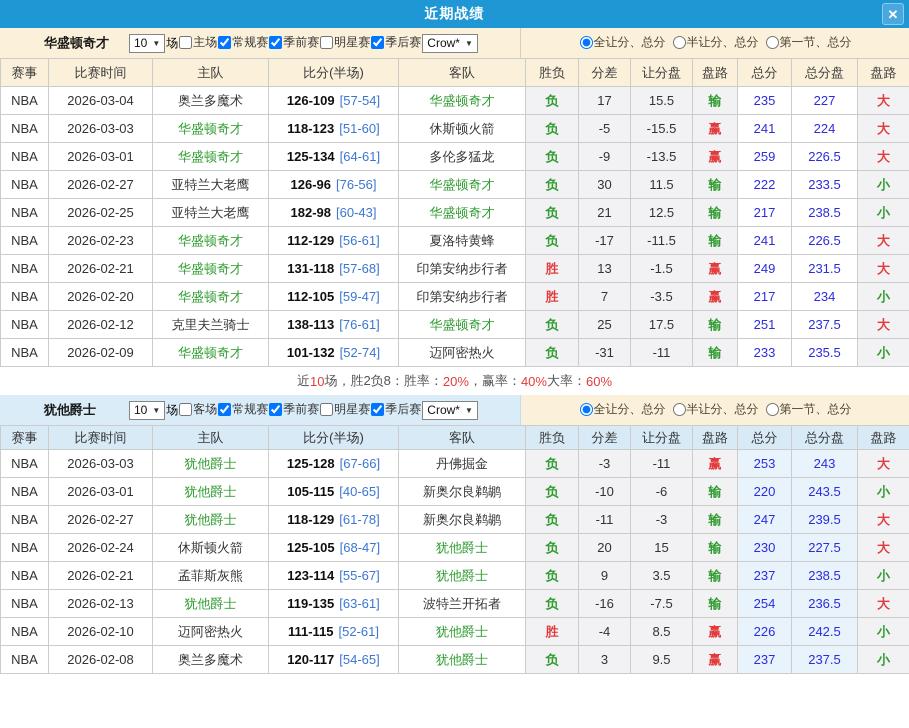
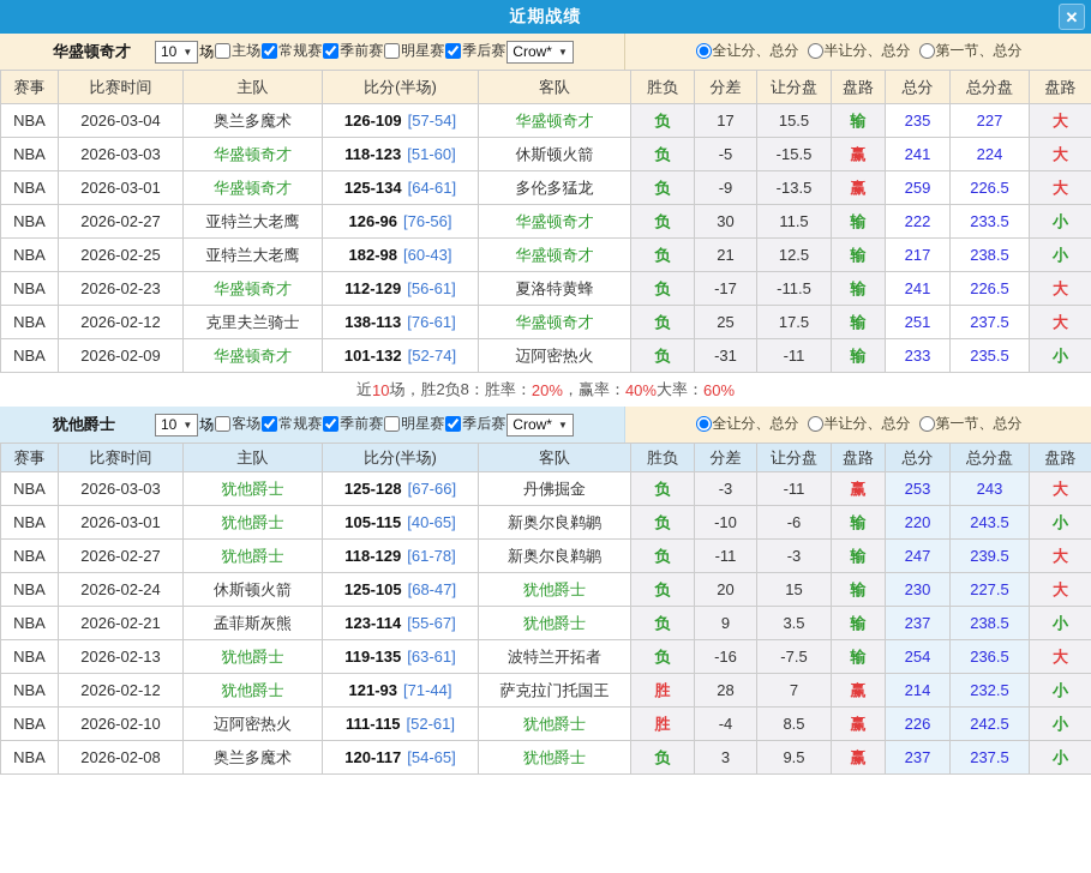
  近期战绩
  ✕
  华盛顿奇才
  10
  ▼
  场
  主场
  常规赛
  季前赛
  明星赛
  季后赛
  Crow*
  ▼
  全让分、总分
  半让分、总分
  第一节、总分
  赛事	比赛时间	主队	比分(半场)	客队	胜负	分差	让分盘	盘路	总分	总分盘	盘路
  NBA	2026-03-04	奥兰多魔术	126-109 [57-54]	华盛顿奇才	负	17	15.5	输	235	227	大
  NBA	2026-03-03	华盛顿奇才	118-123 [51-60]	休斯顿火箭	负	-5	-15.5	赢	241	224	大
  NBA	2026-03-01	华盛顿奇才	125-134 [64-61]	多伦多猛龙	负	-9	-13.5	赢	259	226.5	大
  NBA	2026-02-27	亚特兰大老鹰	126-96 [76-56]	华盛顿奇才	负	30	11.5	输	222	233.5	小
  NBA	2026-02-25	亚特兰大老鹰	182-98 [60-43]	华盛顿奇才	负	21	12.5	输	217	238.5	小
  NBA	2026-02-23	华盛顿奇才	112-129 [56-61]	夏洛特黄蜂	负	-17	-11.5	输	241	226.5	大
- NBA	2026-02-21	华盛顿奇才	131-118 [57-68]	印第安纳步行者	胜	13	-1.5	赢	249	231.5	大
- NBA	2026-02-20	华盛顿奇才	112-105 [59-47]	印第安纳步行者	胜	7	-3.5	赢	217	234	小
  NBA	2026-02-12	克里夫兰骑士	138-113 [76-61]	华盛顿奇才	负	25	17.5	输	251	237.5	大
  NBA	2026-02-09	华盛顿奇才	101-132 [52-74]	迈阿密热火	负	-31	-11	输	233	235.5	小
  近
  10
  场，胜2负8：胜率：
  20%
  ，赢率：
  40%
  大率：
  60%
  犹他爵士
  10
  ▼
  场
  客场
  常规赛
  季前赛
  明星赛
  季后赛
  Crow*
  ▼
  全让分、总分
  半让分、总分
  第一节、总分
  赛事	比赛时间	主队	比分(半场)	客队	胜负	分差	让分盘	盘路	总分	总分盘	盘路
  NBA	2026-03-03	犹他爵士	125-128 [67-66]	丹佛掘金	负	-3	-11	赢	253	243	大
  NBA	2026-03-01	犹他爵士	105-115 [40-65]	新奥尔良鹈鹕	负	-10	-6	输	220	243.5	小
  NBA	2026-02-27	犹他爵士	118-129 [61-78]	新奥尔良鹈鹕	负	-11	-3	输	247	239.5	大
  NBA	2026-02-24	休斯顿火箭	125-105 [68-47]	犹他爵士	负	20	15	输	230	227.5	大
  NBA	2026-02-21	孟菲斯灰熊	123-114 [55-67]	犹他爵士	负	9	3.5	输	237	238.5	小
  NBA	2026-02-13	犹他爵士	119-135 [63-61]	波特兰开拓者	负	-16	-7.5	输	254	236.5	大
+ NBA	2026-02-12	犹他爵士	121-93 [71-44]	萨克拉门托国王	胜	28	7	赢	214	232.5	小
  NBA	2026-02-10	迈阿密热火	111-115 [52-61]	犹他爵士	胜	-4	8.5	赢	226	242.5	小
  NBA	2026-02-08	奥兰多魔术	120-117 [54-65]	犹他爵士	负	3	9.5	赢	237	237.5	小
